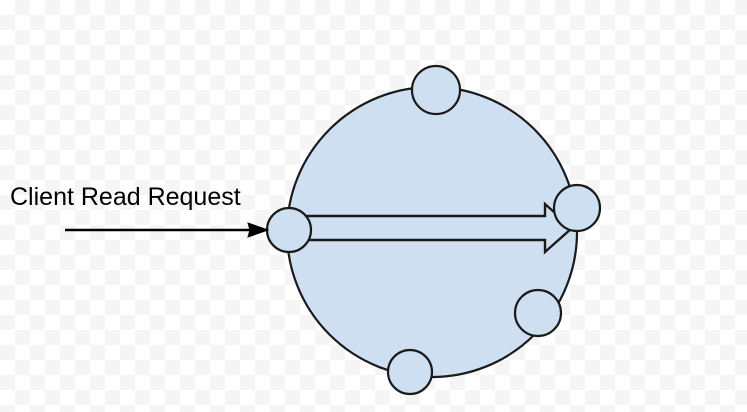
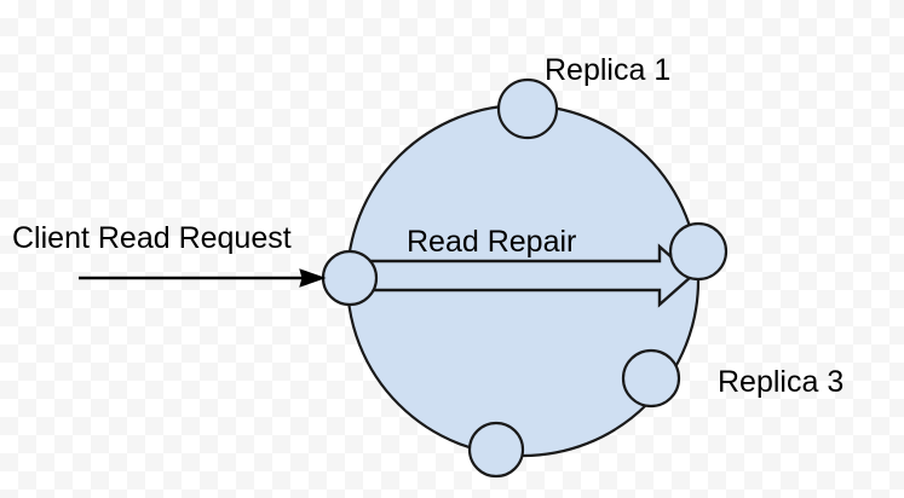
  Client Read Request
+ Read Repair
+ Replica 1
+ Replica 3
